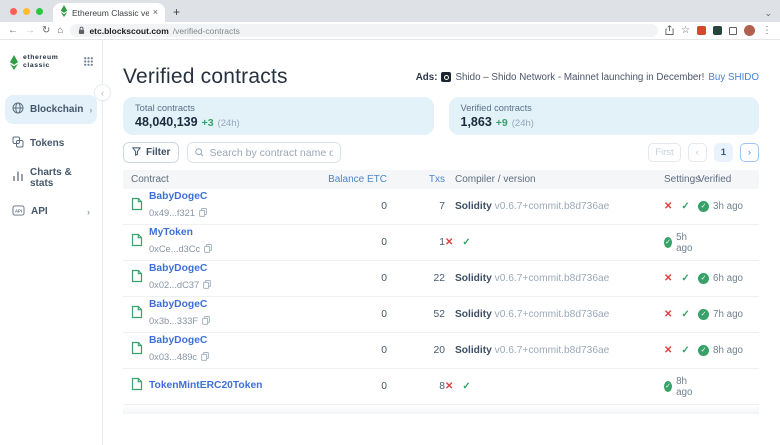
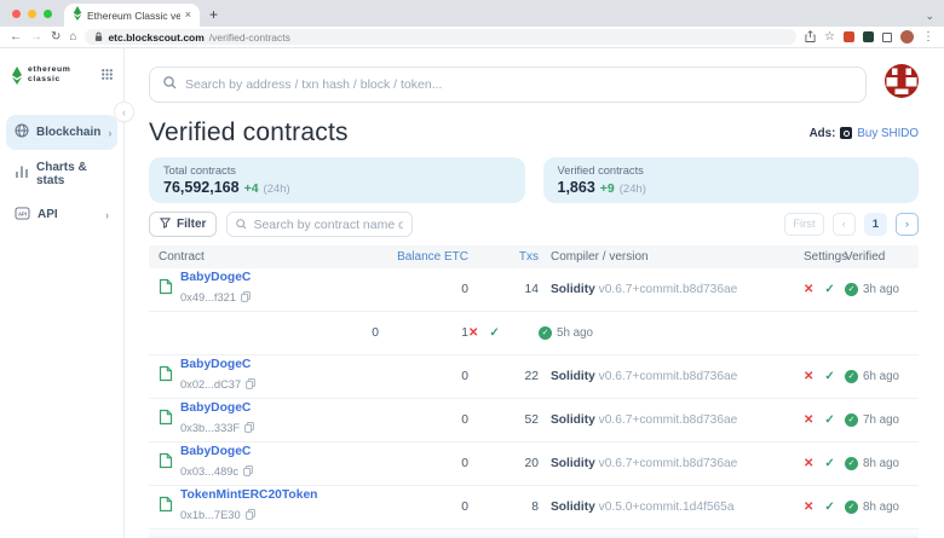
  ×
  +
  ⌄
  ←
  →
  ↻
  ⌂
  etc.blockscout.com
  /verified-contracts
  ☆
  ⋮
  ‹
  Blockchain
  ›
- Tokens
  Charts & stats
  API
  ›
+ Search by address / txn hash / block / token...
  Verified contracts
  Ads:
- Shido – Shido Network - Mainnet launching in December!
  Buy SHIDO
  Total contracts
- 48,040,139
+ 76,592,168
- +3
+ +4
  (24h)
  Verified contracts
  1,863
  +9
  (24h)
  Filter
  Search by contract name o
  First
  ‹
  1
  ›
  Contract
  Balance ETC
  Txs
  Compiler / version
  Settings
  Verified
  BabyDogeC
  0x49...f321
  0
- 7
+ 14
  Solidity v0.6.7+commit.b8d736ae
  ✕
  ✓
  3h ago
- MyToken
- 0xCe...d3Cc
  0
  1
  ✕
  ✓
  5h ago
  BabyDogeC
  0x02...dC37
  0
  22
  Solidity v0.6.7+commit.b8d736ae
  ✕
  ✓
  6h ago
  BabyDogeC
  0x3b...333F
  0
  52
  Solidity v0.6.7+commit.b8d736ae
  ✕
  ✓
  7h ago
  BabyDogeC
  0x03...489c
  0
  20
  Solidity v0.6.7+commit.b8d736ae
  ✕
  ✓
  8h ago
  TokenMintERC20Token
+ 0x1b...7E30
  0
  8
+ Solidity v0.5.0+commit.1d4f565a
  ✕
  ✓
  8h ago
